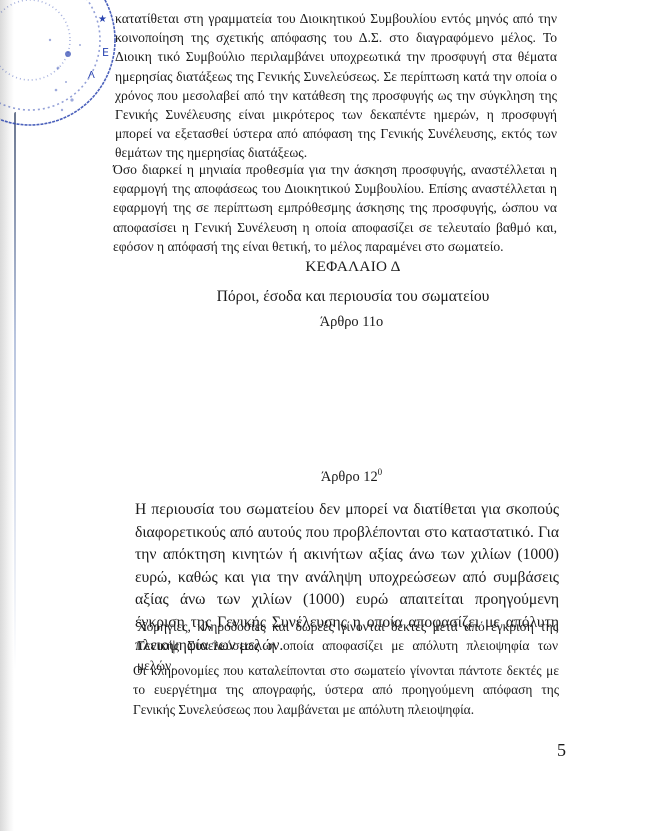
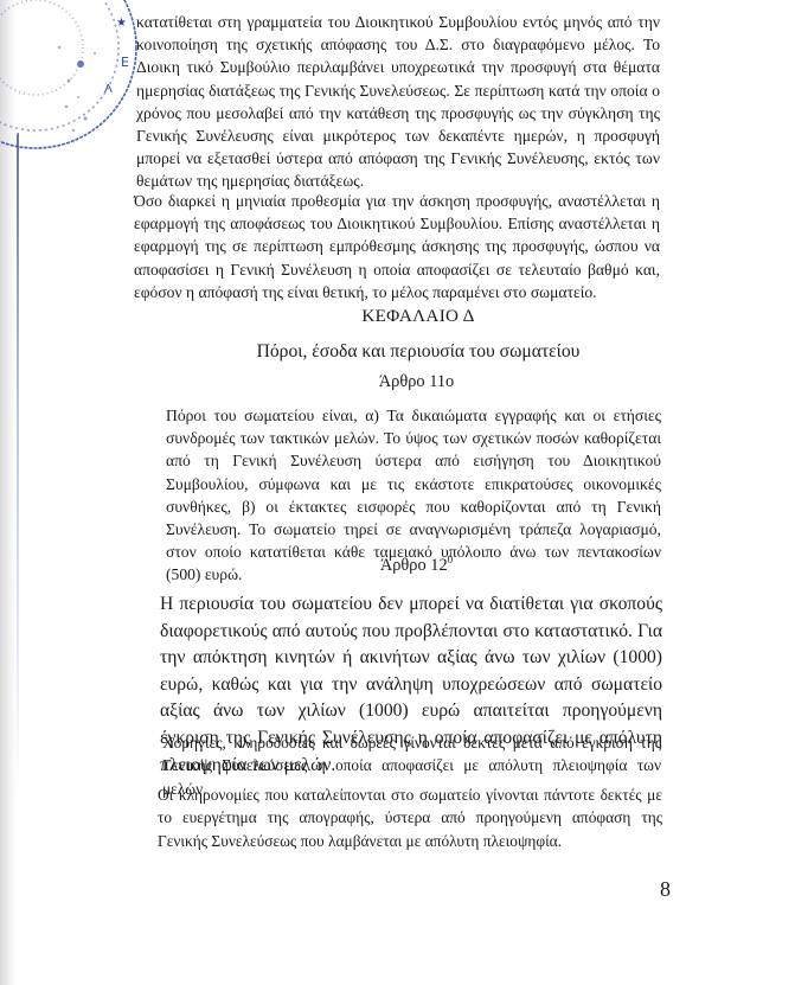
  ★
  Ε
  Λ
  κατατίθεται στη γραμματεία του Διοικητικού Συμβουλίου εντός μηνός από την κοινοποίηση της σχετικής απόφασης του Δ.Σ. στο διαγραφόμενο μέλος. Το Διοικη τικό Συμβούλιο περιλαμβάνει υποχρεωτικά την προσφυγή στα θέματα ημερησίας διατάξεως της Γενικής Συνελεύσεως. Σε περίπτωση κατά την οποία ο χρόνος που μεσολαβεί από την κατάθεση της προσφυγής ως την σύγκληση της Γενικής Συνέλευσης είναι μικρότερος των δεκαπέντε ημερών, η προσφυγή μπορεί να εξετασθεί ύστερα από απόφαση της Γενικής Συνέλευσης, εκτός των θεμάτων της ημερησίας διατάξεως.
  Όσο διαρκεί η μηνιαία προθεσμία για την άσκηση προσφυγής, αναστέλλεται η εφαρμογή της αποφάσεως του Διοικητικού Συμβουλίου. Επίσης αναστέλλεται η εφαρμογή της σε περίπτωση εμπρόθεσμης άσκησης της προσφυγής, ώσπου να αποφασίσει η Γενική Συνέλευση η οποία αποφασίζει σε τελευταίο βαθμό και, εφόσον η απόφασή της είναι θετική, το μέλος παραμένει στο σωματείο.
  ΚΕΦΑΛΑΙΟ Δ
  Πόροι, έσοδα και περιουσία του σωματείου
  Άρθρο 11ο
+ Πόροι του σωματείου είναι, α) Τα δικαιώματα εγγραφής και οι ετήσιες συνδρομές των τακτικών μελών. Το ύψος των σχετικών ποσών καθορίζεται από τη Γενική Συνέλευση ύστερα από εισήγηση του Διοικητικού Συμβουλίου, σύμφωνα και με τις εκάστοτε επικρατούσες οικονομικές συνθήκες, β) οι έκτακτες εισφορές που καθορίζονται από τη Γενική Συνέλευση. Το σωματείο τηρεί σε αναγνωρισμένη τράπεζα λογαριασμό, στον οποίο κατατίθεται κάθε ταμειακό υπόλοιπο άνω των πεντακοσίων (500) ευρώ.
  Άρθρο 120
- Η περιουσία του σωματείου δεν μπορεί να διατίθεται για σκοπούς διαφορετικούς από αυτούς που προβλέπονται στο καταστατικό. Για την απόκτηση κινητών ή ακινήτων αξίας άνω των χιλίων (1000) ευρώ, καθώς και για την ανάληψη υποχρεώσεων από συμβάσεις αξίας άνω των χιλίων (1000) ευρώ απαιτείται προηγούμενη έγκριση της Γενικής Συνέλευσης η οποία αποφασίζει με απόλυτη πλειοψηφία των μελών.
+ Η περιουσία του σωματείου δεν μπορεί να διατίθεται για σκοπούς διαφορετικούς από αυτούς που προβλέπονται στο καταστατικό. Για την απόκτηση κινητών ή ακινήτων αξίας άνω των χιλίων (1000) ευρώ, καθώς και για την ανάληψη υποχρεώσεων από σωματείο αξίας άνω των χιλίων (1000) ευρώ απαιτείται προηγούμενη έγκριση της Γενικής Συνέλευσης η οποία αποφασίζει με απόλυτη πλειοψηφία των μελών.
  Χορηγίες, κληροδοσίες και δωρεές γίνονται δεκτές μετά από έγκριση της Γενικής Συνελεύσεως η οποία αποφασίζει με απόλυτη πλειοψηφία των μελών.
  Οι κληρονομίες που καταλείπονται στο σωματείο γίνονται πάντοτε δεκτές με το ευεργέτημα της απογραφής, ύστερα από προηγούμενη απόφαση της Γενικής Συνελεύσεως που λαμβάνεται με απόλυτη πλειοψηφία.
- 5
+ 8
